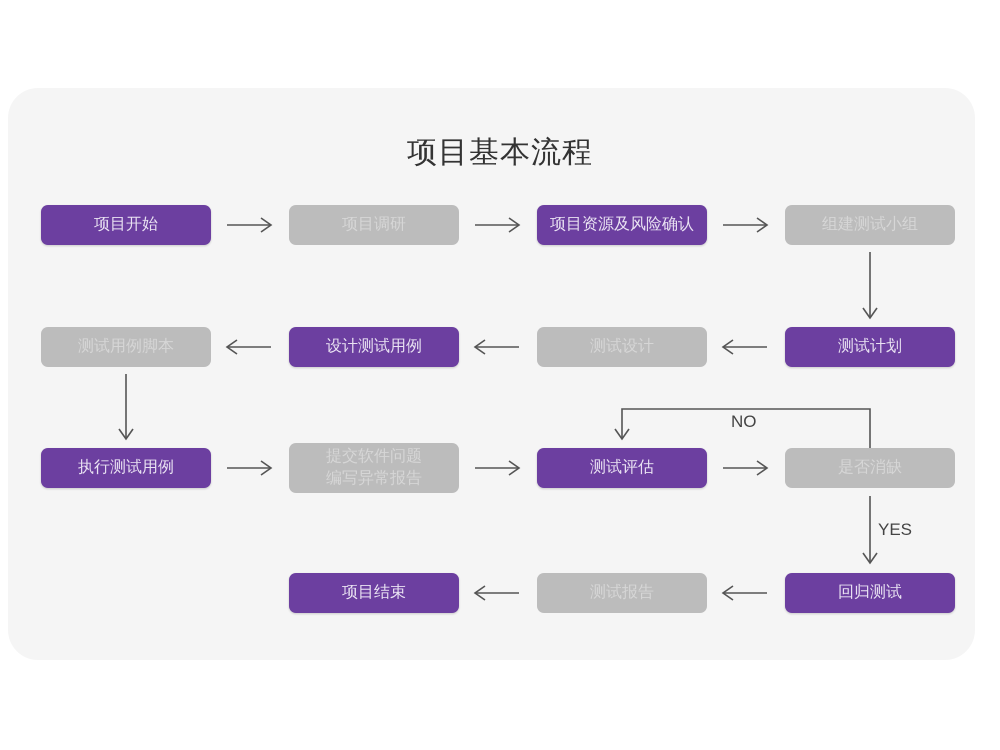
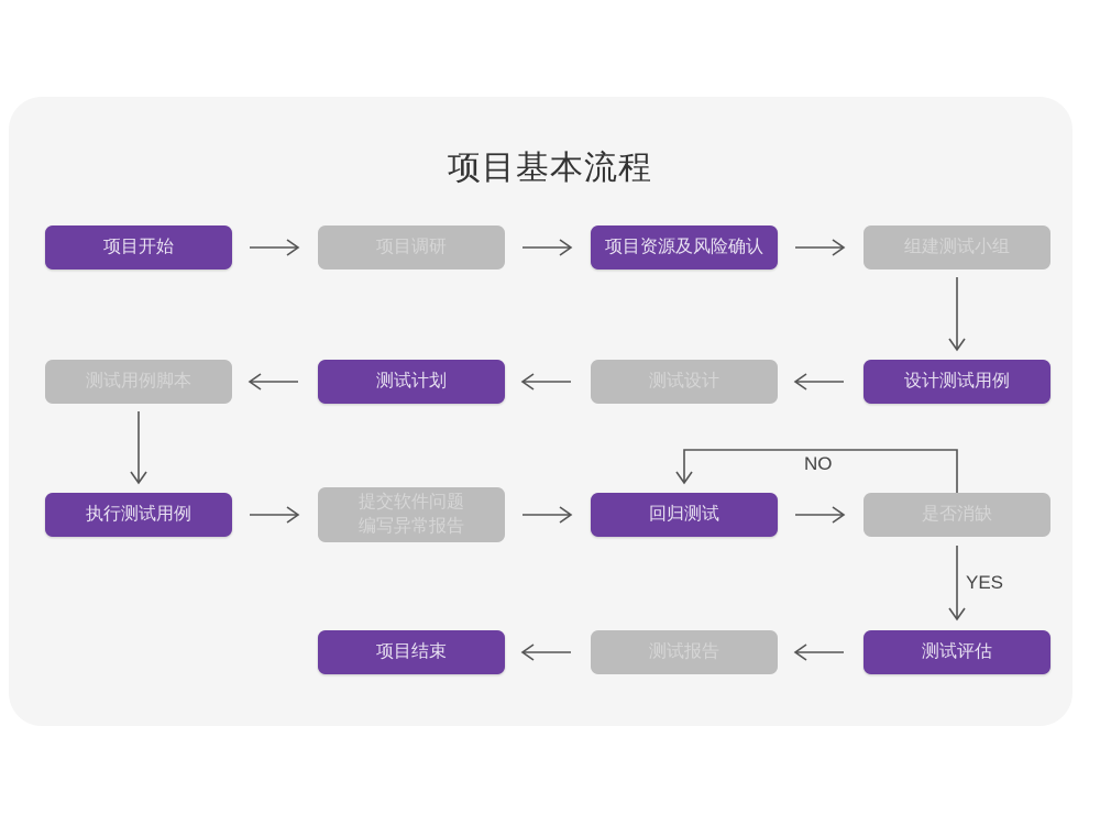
  项目基本流程
  项目开始
  项目调研
  项目资源及风险确认
  组建测试小组
  测试用例脚本
- 设计测试用例
+ 测试计划
  测试设计
- 测试计划
+ 设计测试用例
  执行测试用例
  提交软件问题
  编写异常报告
- 测试评估
+ 回归测试
  是否消缺
  项目结束
  测试报告
- 回归测试
+ 测试评估
  NO
  YES
